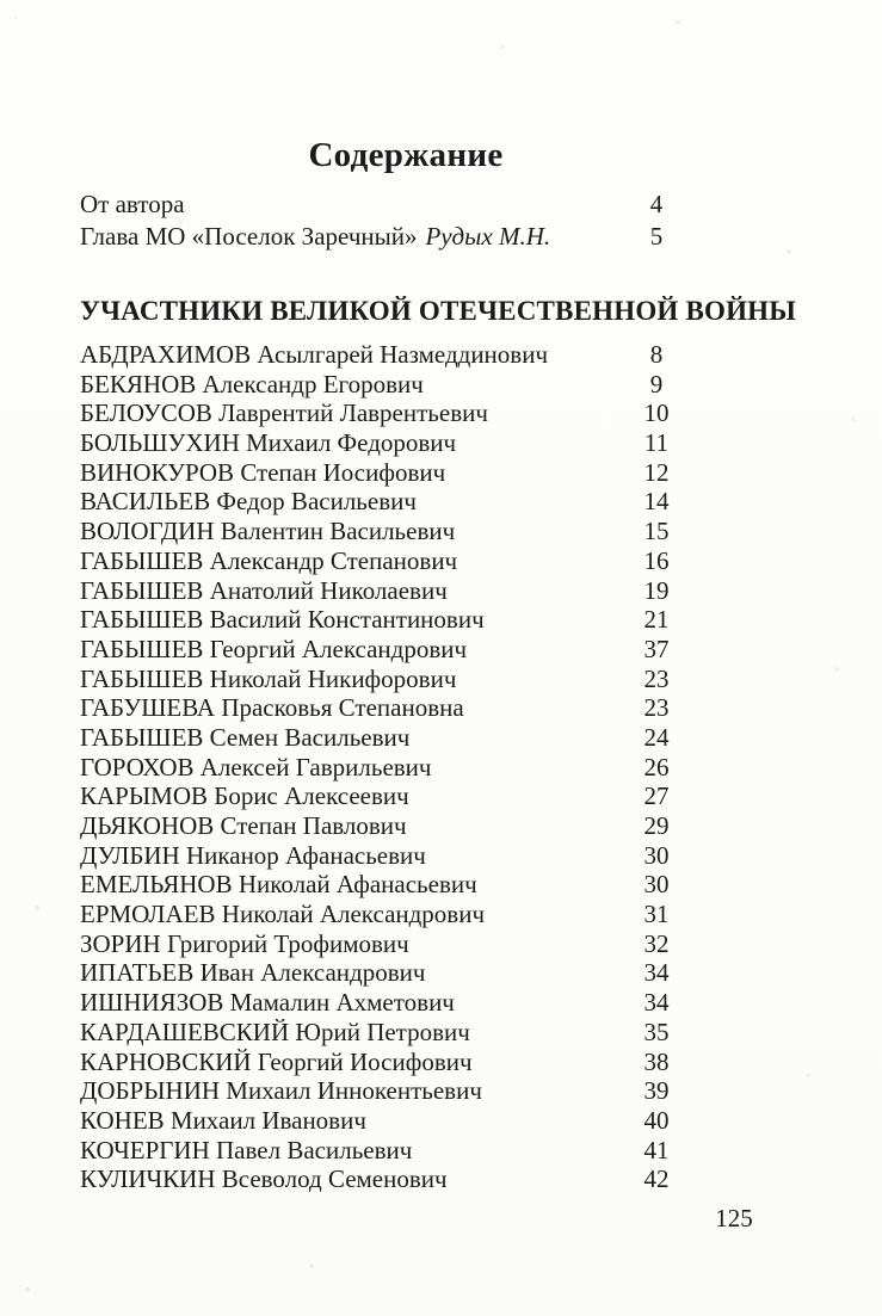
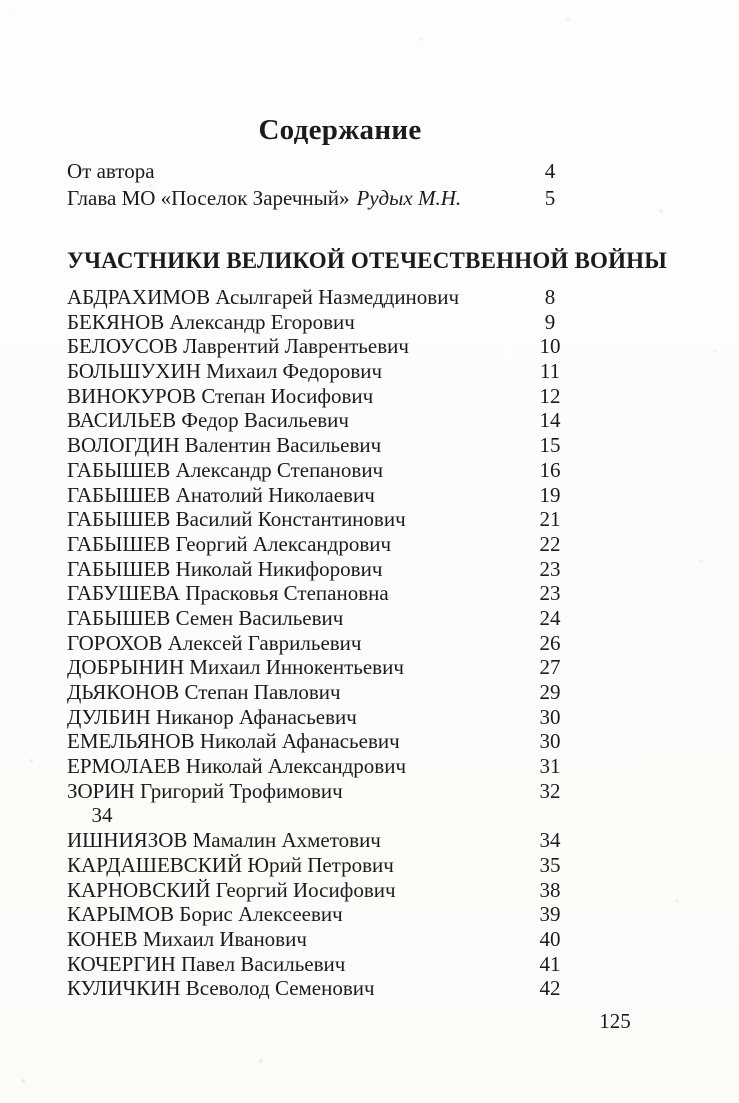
  Содержание
  От автора
  4
  Глава МО «Поселок Заречный» Рудых М.Н.
  5
  УЧАСТНИКИ ВЕЛИКОЙ ОТЕЧЕСТВЕННОЙ ВОЙНЫ
  АБДРАХИМОВ Асылгарей Назмеддинович
  8
  БЕКЯНОВ Александр Егорович
  9
  БЕЛОУСОВ Лаврентий Лаврентьевич
  10
  БОЛЬШУХИН Михаил Федорович
  11
  ВИНОКУРОВ Степан Иосифович
  12
  ВАСИЛЬЕВ Федор Васильевич
  14
  ВОЛОГДИН Валентин Васильевич
  15
  ГАБЫШЕВ Александр Степанович
  16
  ГАБЫШЕВ Анатолий Николаевич
  19
  ГАБЫШЕВ Василий Константинович
  21
  ГАБЫШЕВ Георгий Александрович
- 37
+ 22
  ГАБЫШЕВ Николай Никифорович
  23
  ГАБУШЕВА Прасковья Степановна
  23
  ГАБЫШЕВ Семен Васильевич
  24
  ГОРОХОВ Алексей Гаврильевич
  26
- КАРЫМОВ Борис Алексеевич
+ ДОБРЫНИН Михаил Иннокентьевич
  27
  ДЬЯКОНОВ Степан Павлович
  29
  ДУЛБИН Никанор Афанасьевич
  30
  ЕМЕЛЬЯНОВ Николай Афанасьевич
  30
  ЕРМОЛАЕВ Николай Александрович
  31
  ЗОРИН Григорий Трофимович
  32
- ИПАТЬЕВ Иван Александрович
  34
  ИШНИЯЗОВ Мамалин Ахметович
  34
  КАРДАШЕВСКИЙ Юрий Петрович
  35
  КАРНОВСКИЙ Георгий Иосифович
  38
- ДОБРЫНИН Михаил Иннокентьевич
+ КАРЫМОВ Борис Алексеевич
  39
  КОНЕВ Михаил Иванович
  40
  КОЧЕРГИН Павел Васильевич
  41
  КУЛИЧКИН Всеволод Семенович
  42
  125
